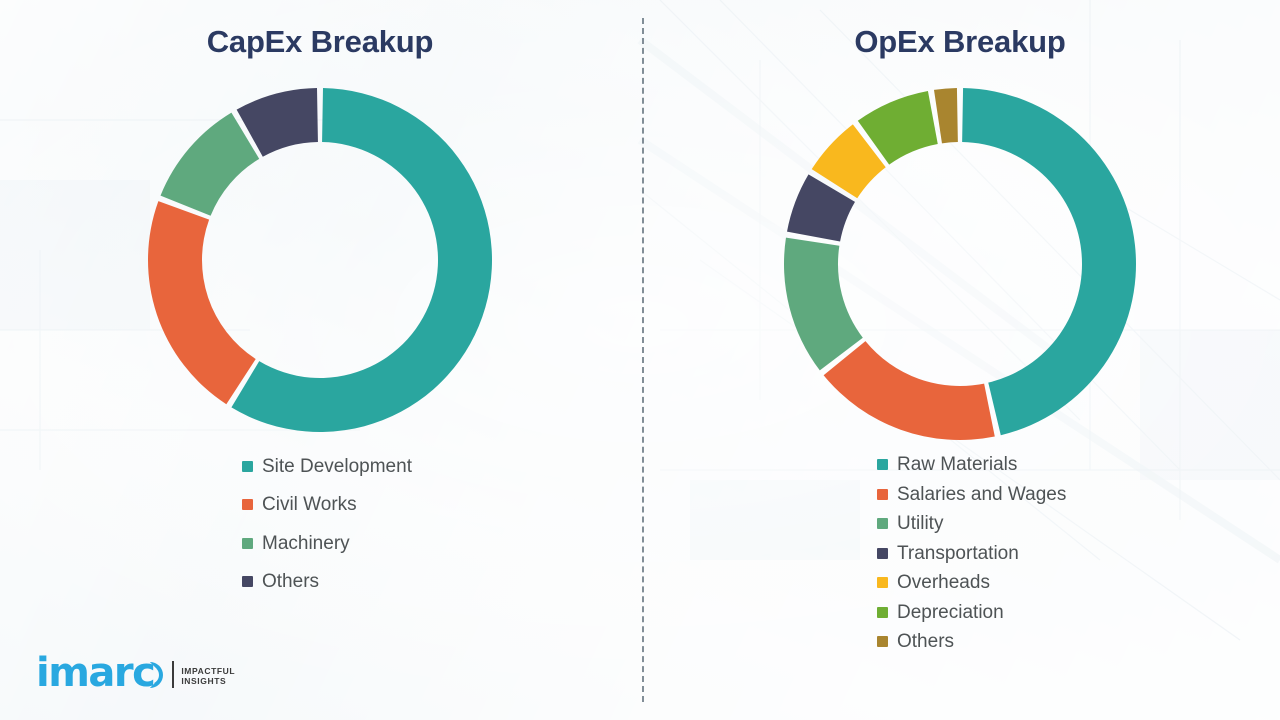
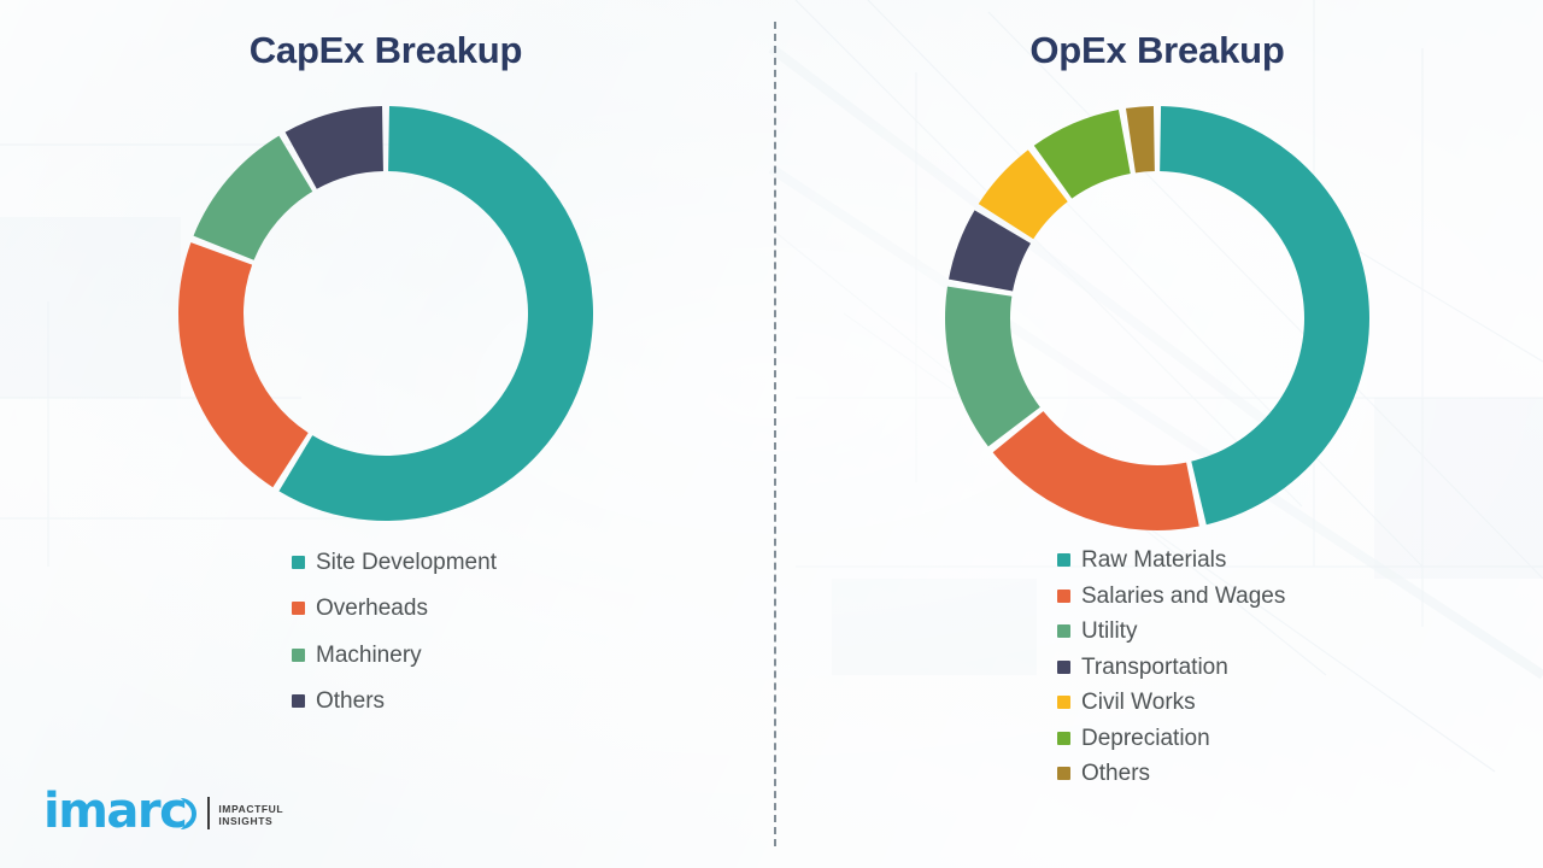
  CapEx Breakup
  Site Development
- Civil Works
+ Overheads
  Machinery
  Others
  OpEx Breakup
  Raw Materials
  Salaries and Wages
  Utility
  Transportation
- Overheads
+ Civil Works
  Depreciation
  Others
  imarc
  IMPACTFUL
  INSIGHTS
